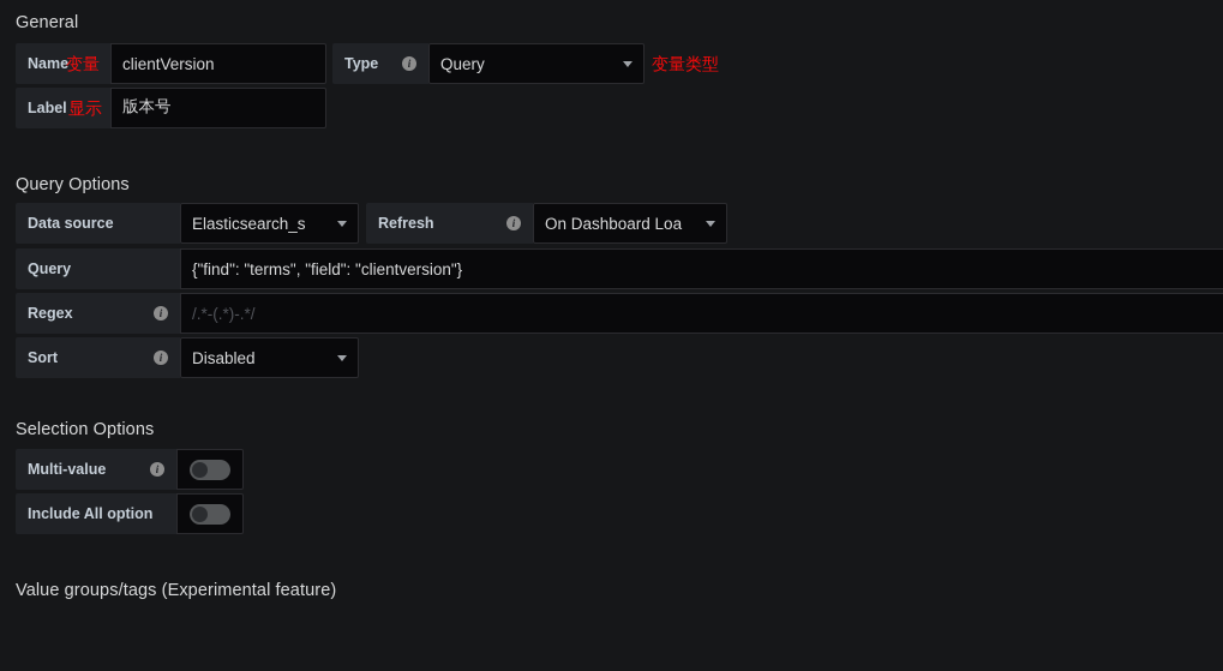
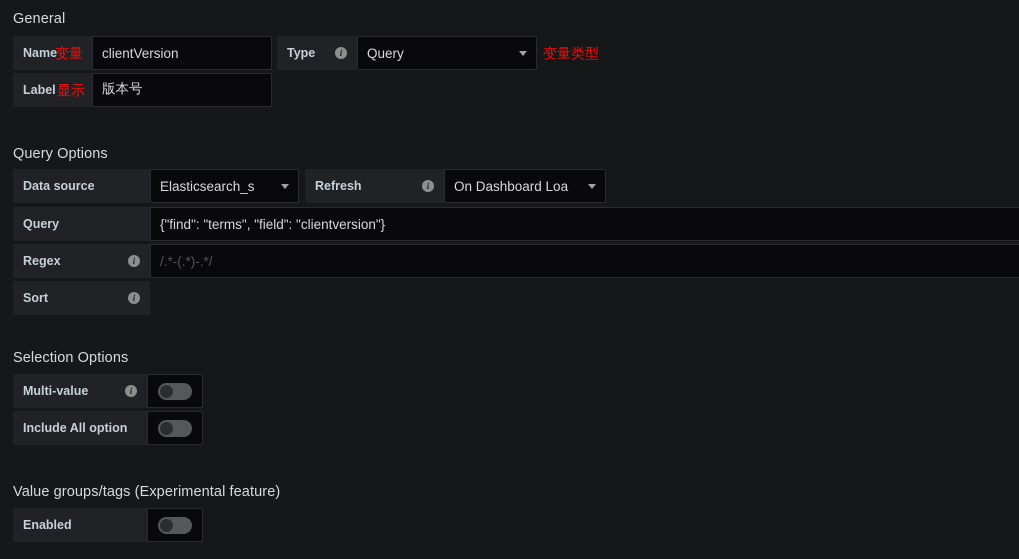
  General
  Name
  clientVersion
  变量
  Type
  i
  Query
  变量类型
  Label
  版本号
  显示
  Query Options
  Data source
  Elasticsearch_s
  Refresh
  i
  On Dashboard Loa
  Query
  {"find": "terms", "field": "clientversion"}
  Regex
  i
  /.*-(.*)-.*/
  Sort
  i
- Disabled
  Selection Options
  Multi-value
  i
  Include All option
  Value groups/tags (Experimental feature)
+ Enabled
